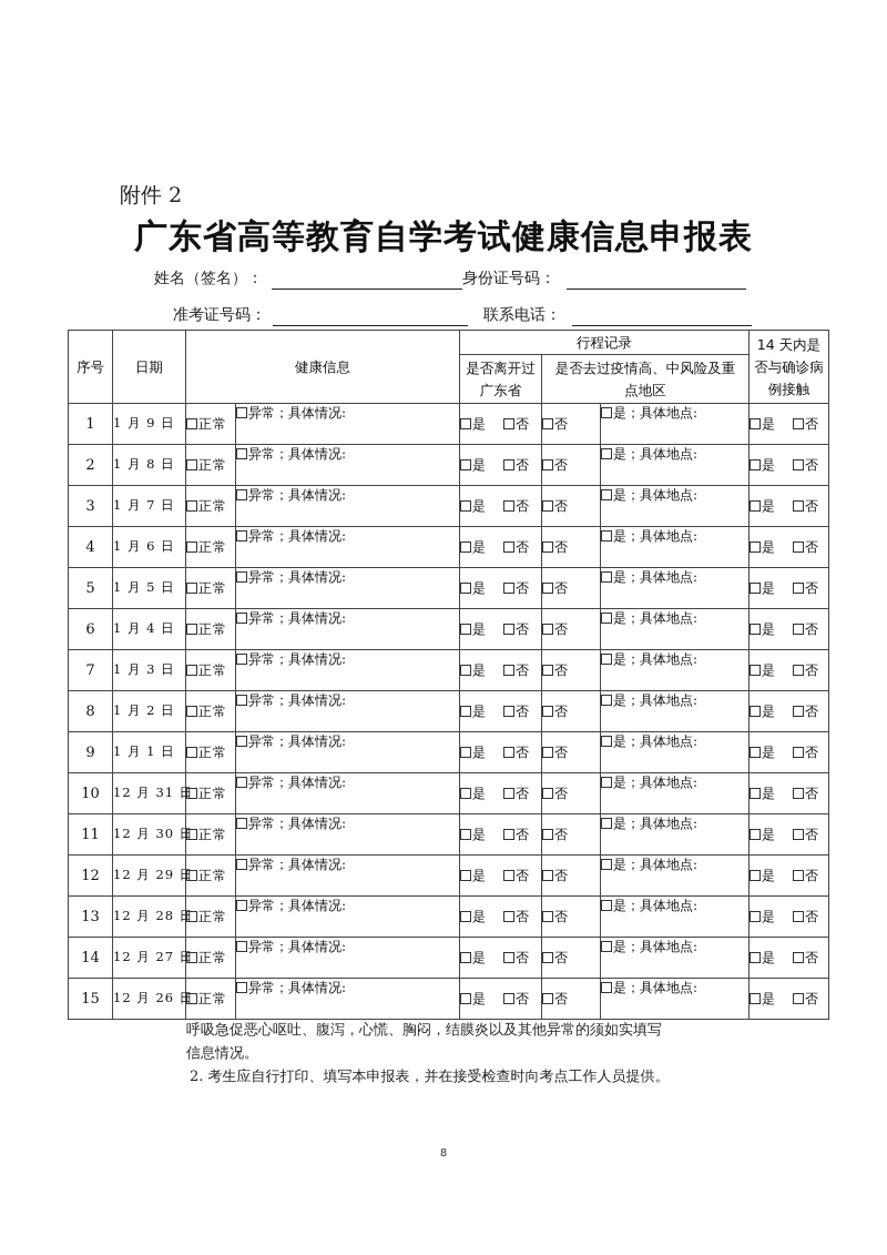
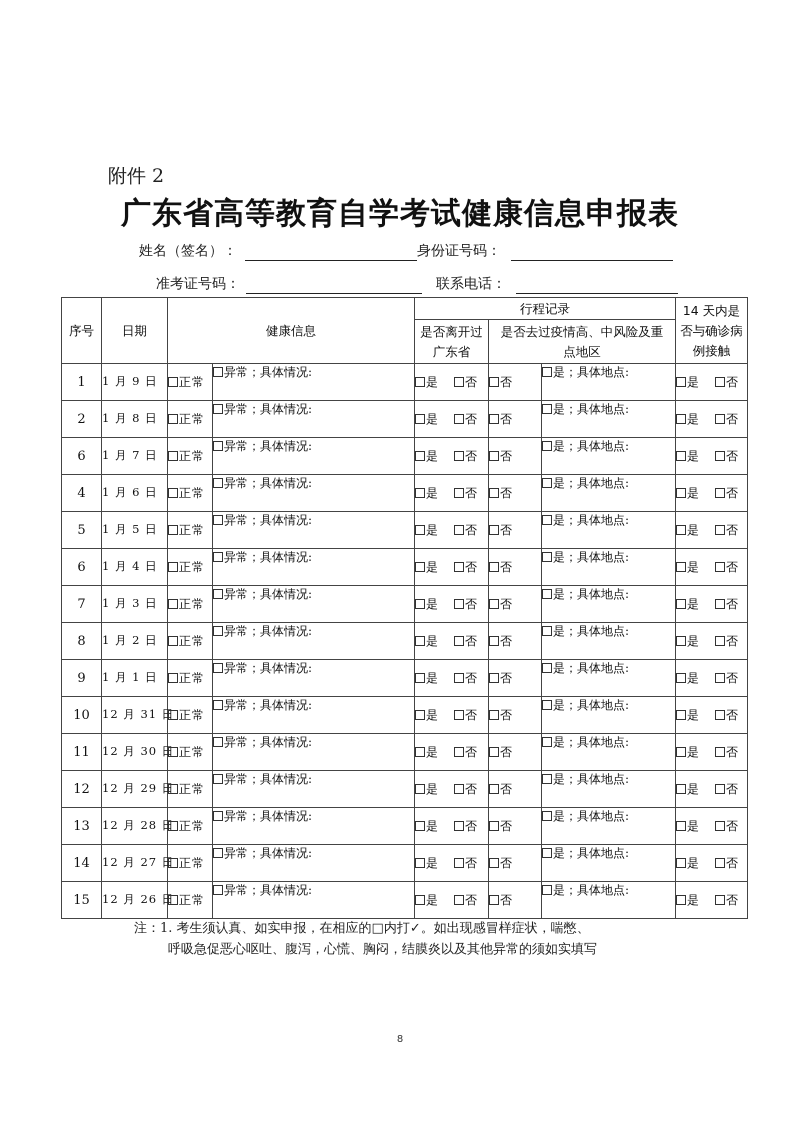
  附件 2
  广东省高等教育自学考试健康信息申报表
  姓名（签名）：
  身份证号码：
  准考证号码：
  联系电话：
  序号	日期	健康信息	行程记录	14 天内是否与确诊病例接触
  是否离开过广东省	是否去过疫情高、中风险及重点地区
  1	1 月 9 日	正常	异常；具体情况:	是 否	否	是；具体地点:	是 否
  2	1 月 8 日	正常	异常；具体情况:	是 否	否	是；具体地点:	是 否
- 3	1 月 7 日	正常	异常；具体情况:	是 否	否	是；具体地点:	是 否
+ 6	1 月 7 日	正常	异常；具体情况:	是 否	否	是；具体地点:	是 否
  4	1 月 6 日	正常	异常；具体情况:	是 否	否	是；具体地点:	是 否
  5	1 月 5 日	正常	异常；具体情况:	是 否	否	是；具体地点:	是 否
  6	1 月 4 日	正常	异常；具体情况:	是 否	否	是；具体地点:	是 否
  7	1 月 3 日	正常	异常；具体情况:	是 否	否	是；具体地点:	是 否
  8	1 月 2 日	正常	异常；具体情况:	是 否	否	是；具体地点:	是 否
  9	1 月 1 日	正常	异常；具体情况:	是 否	否	是；具体地点:	是 否
  10	12 月 31 日	正常	异常；具体情况:	是 否	否	是；具体地点:	是 否
  11	12 月 30 日	正常	异常；具体情况:	是 否	否	是；具体地点:	是 否
  12	12 月 29 日	正常	异常；具体情况:	是 否	否	是；具体地点:	是 否
  13	12 月 28 日	正常	异常；具体情况:	是 否	否	是；具体地点:	是 否
  14	12 月 27 日	正常	异常；具体情况:	是 否	否	是；具体地点:	是 否
  15	12 月 26 日	正常	异常；具体情况:	是 否	否	是；具体地点:	是 否
+ 注：1. 考生须认真、如实申报，在相应的□内打✓。如出现感冒样症状，喘憋、
  呼吸急促恶心呕吐、腹泻，心慌、胸闷，结膜炎以及其他异常的须如实填写
- 信息情况。
- 2. 考生应自行打印、填写本申报表，并在接受检查时向考点工作人员提供。
  8
